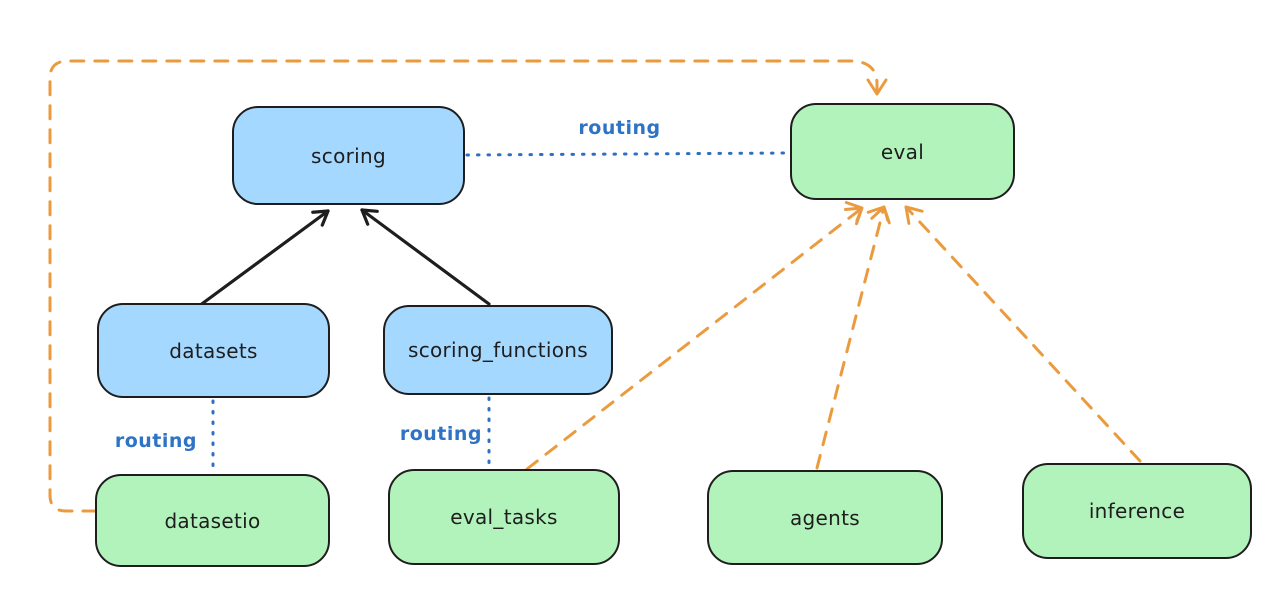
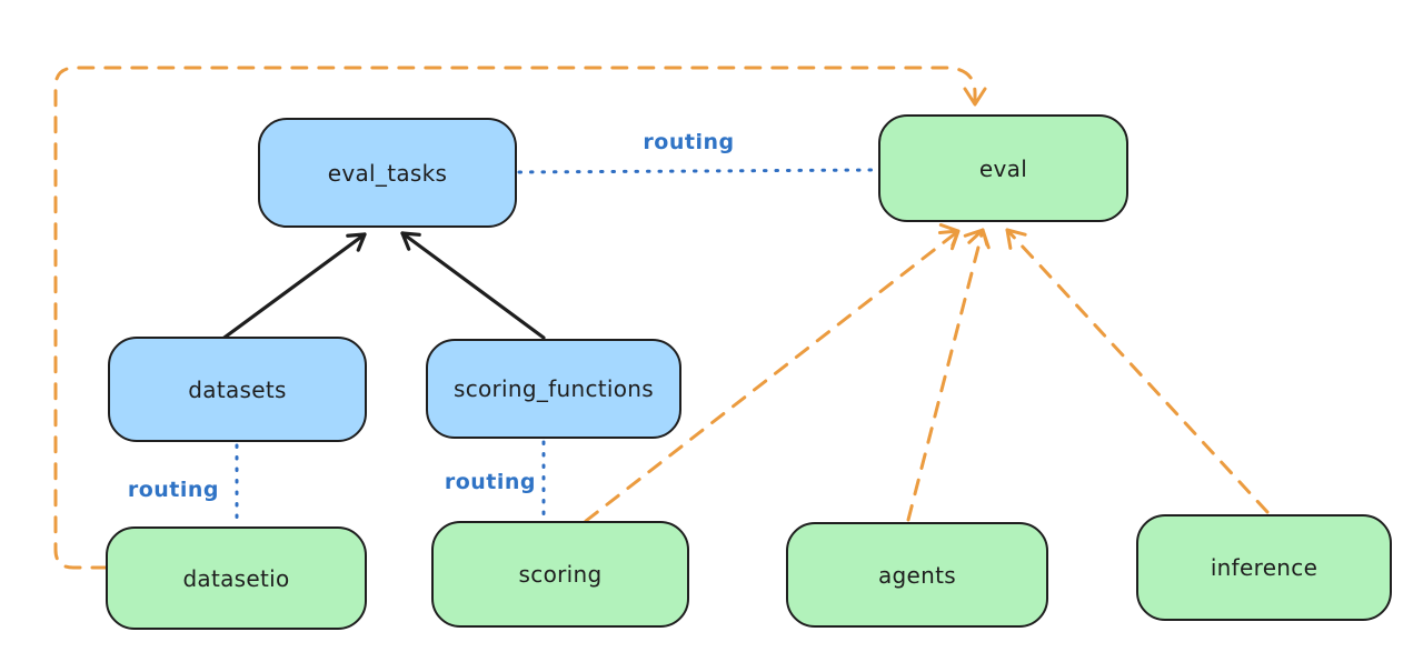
- scoring
+ eval_tasks
  eval
  datasets
  scoring_functions
  datasetio
- eval_tasks
+ scoring
  agents
  inference
  routing
  routing
  routing
